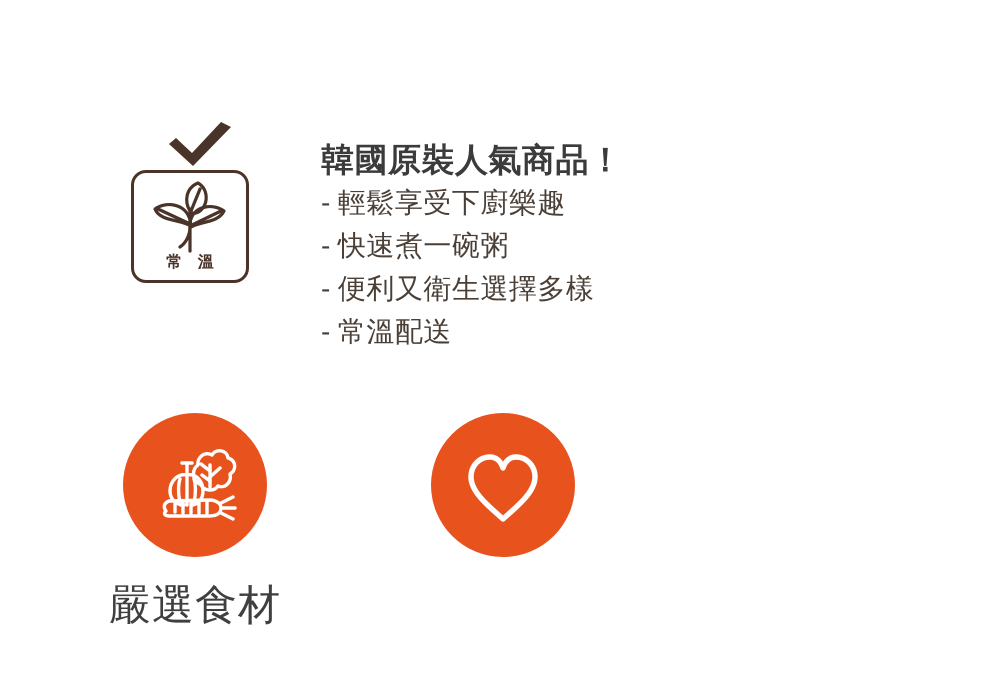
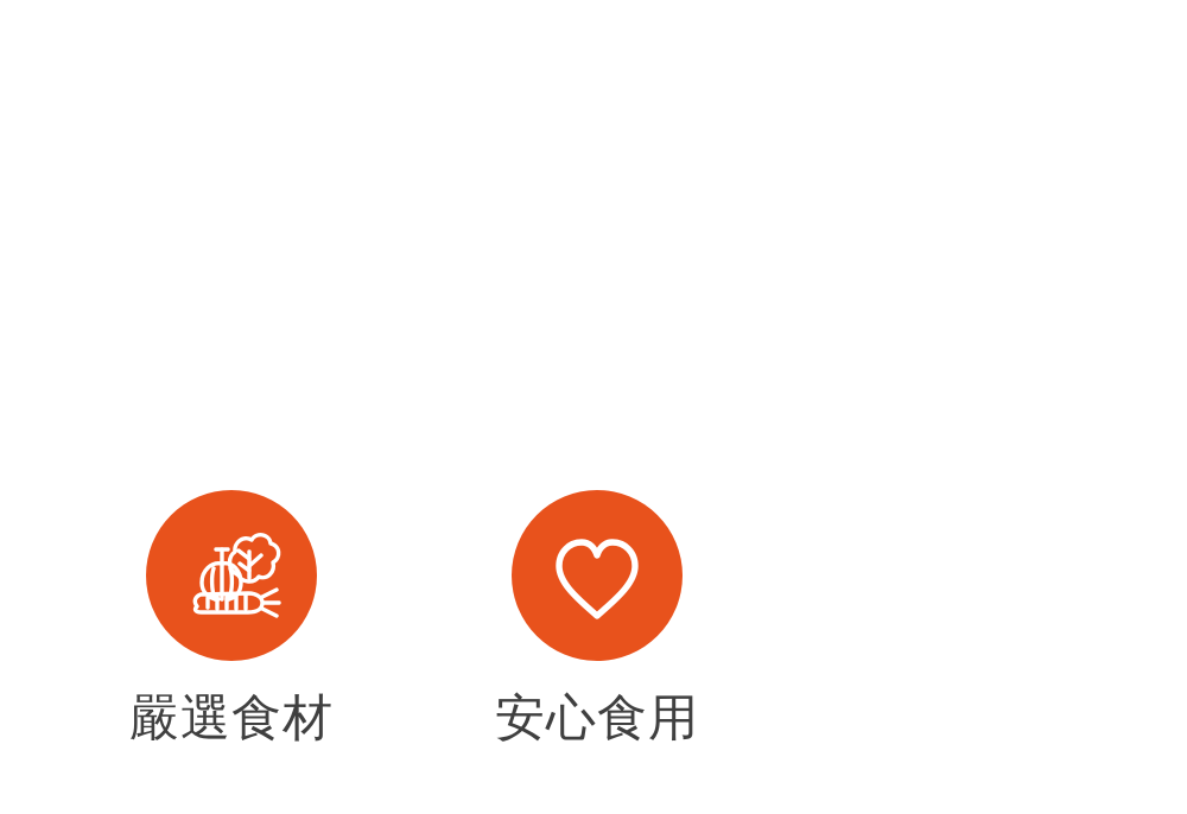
- 常 溫
- 韓國原裝人氣商品！
- - 輕鬆享受下廚樂趣
- - 快速煮一碗粥
- - 便利又衛生選擇多樣
- - 常溫配送
  嚴選食材
+ 安心食用
